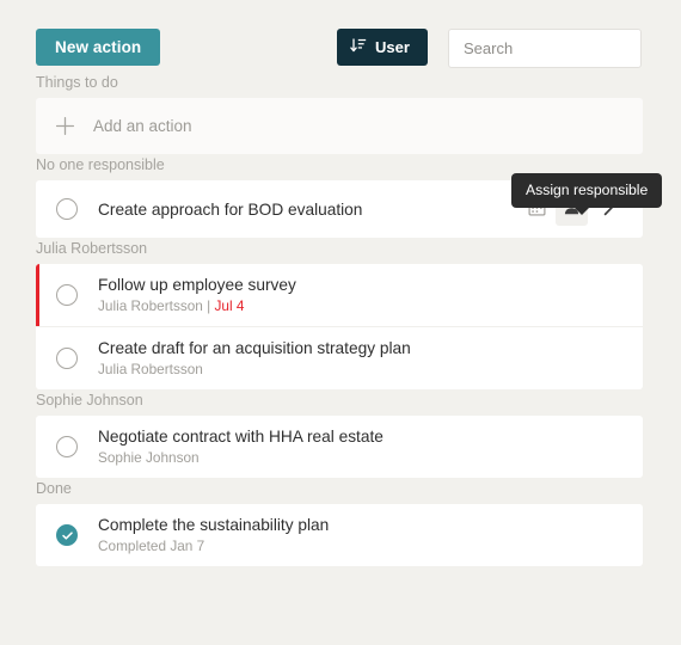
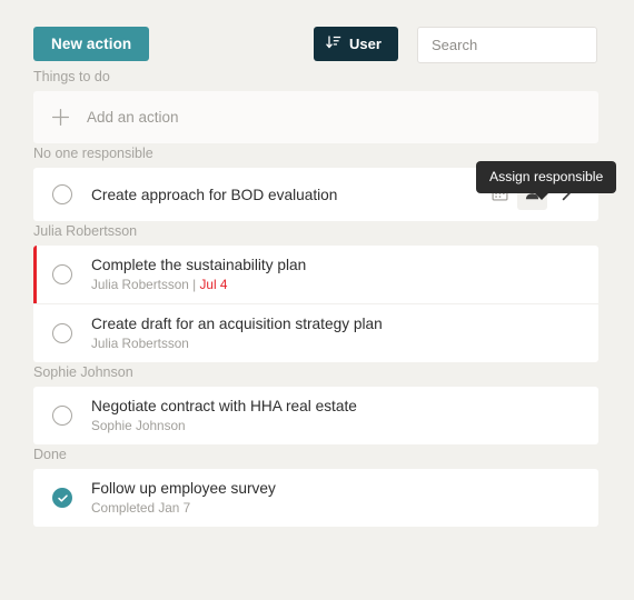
  New action
  User
  Search
  Assign responsible
  Things to do
  Add an action
  No one responsible
  Create approach for BOD evaluation
  Julia Robertsson
- Follow up employee survey
+ Complete the sustainability plan
  Julia Robertsson | Jul 4
  Create draft for an acquisition strategy plan
  Julia Robertsson
  Sophie Johnson
  Negotiate contract with HHA real estate
  Sophie Johnson
  Done
- Complete the sustainability plan
+ Follow up employee survey
  Completed Jan 7
